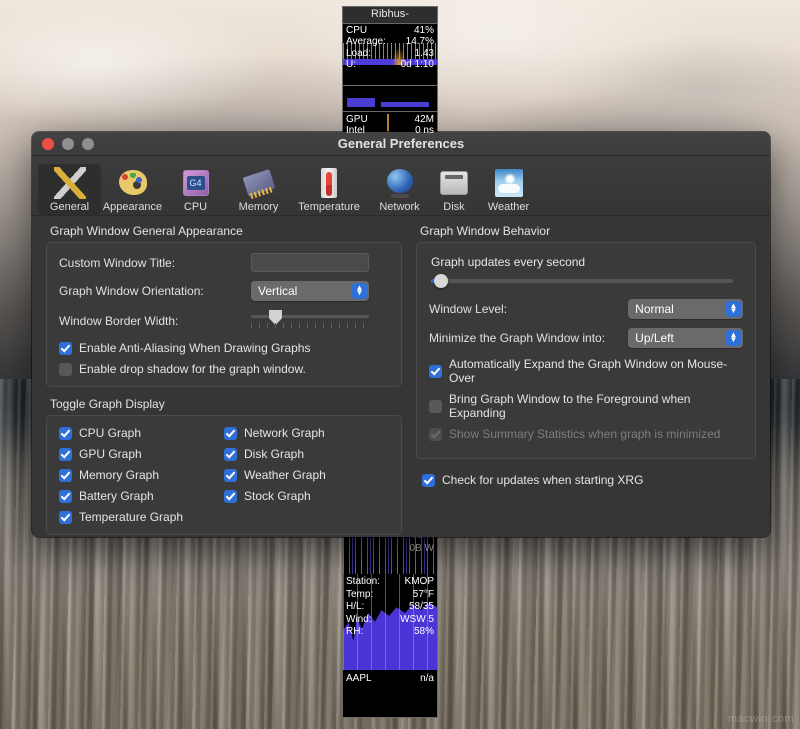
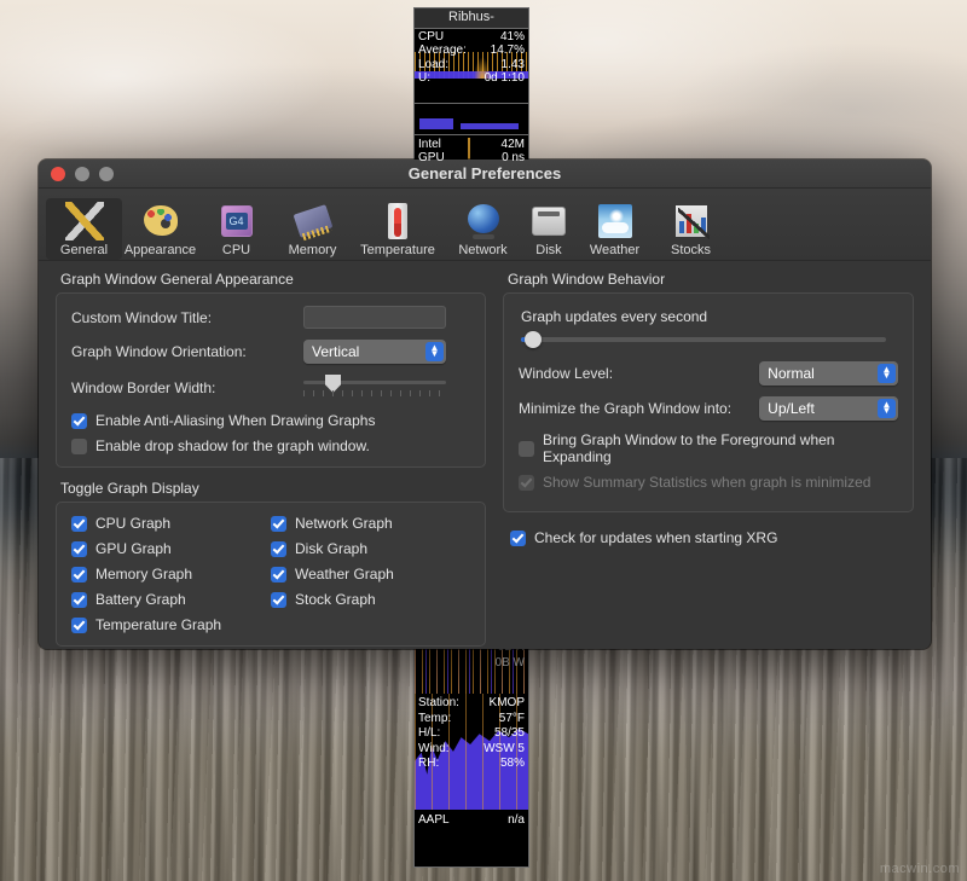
  macwin.com
  Ribhus-
  CPU
  41%
  Average:
  14.7%
  Load:
  1.43
  U:
  0d 1:10
- GPU
+ Intel
  42M
- Intel
+ GPU
  0 ns
  0B W
  Station:
  KMOP
  Temp:
  57°F
  H/L:
  58/35
  Wind:
  WSW 5
  RH:
  58%
  AAPL
  n/a
  General Preferences
  General
  Appearance
  CPU
  Memory
  Temperature
  Network
  Disk
  Weather
+ Stocks
  Graph Window General Appearance
  Custom Window Title:
  Graph Window Orientation:
  Vertical
  ▲
  ▼
  Window Border Width:
  Enable Anti-Aliasing When Drawing Graphs
  Enable drop shadow for the graph window.
  Toggle Graph Display
  CPU Graph
  GPU Graph
  Memory Graph
  Battery Graph
  Temperature Graph
  Network Graph
  Disk Graph
  Weather Graph
  Stock Graph
  Graph Window Behavior
  Graph updates every second
  Window Level:
  Normal
  ▲
  ▼
  Minimize the Graph Window into:
  Up/Left
  ▲
  ▼
- Automatically Expand the Graph Window on Mouse-Over
  Bring Graph Window to the Foreground when Expanding
  Show Summary Statistics when graph is minimized
  Check for updates when starting XRG
